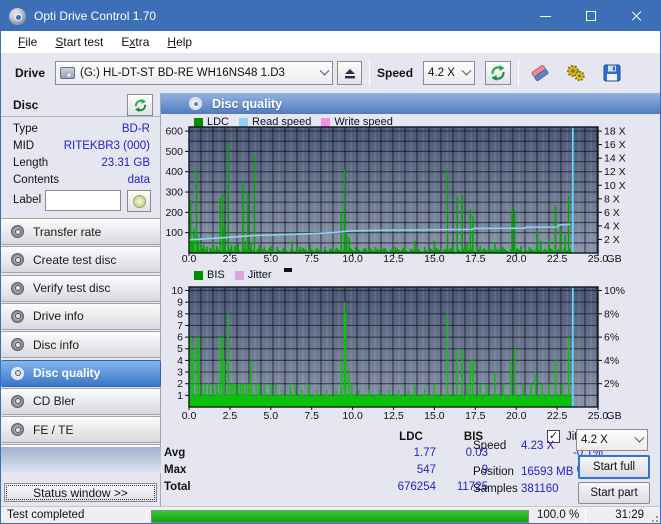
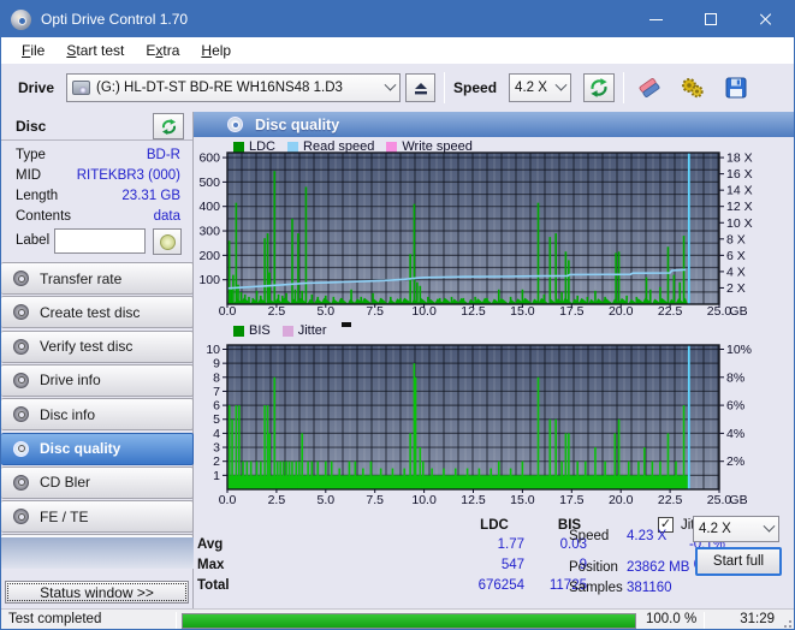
  Opti Drive Control 1.70
  F
  ile
  S
  tart test
  E
  x
  tra
  H
  elp
  Drive
  (G:) HL-DT-ST BD-RE WH16NS48 1.D3
  Speed
  4.2 X
  Disc
  Type
  BD-R
  MID
  RITEKBR3 (000)
  Length
  23.31 GB
  Contents
  data
  Label
  Transfer rate
  Create test disc
  Verify test disc
  Drive info
  Disc info
  Disc quality
  CD Bler
  FE / TE
  Status window >>
  Disc quality
  LDC
  Read speed
  Write speed
  100
  200
  300
  400
  500
  600
  2 X
  4 X
  6 X
  8 X
  10 X
  12 X
  14 X
  16 X
  18 X
  0.0
  2.5
  5.0
  7.5
  10.0
  12.5
  15.0
  17.5
  20.0
  22.5
  25.0
  GB
  BIS
  Jitter
  1
  2
  3
  4
  5
  6
  7
  8
  9
  10
  2%
  4%
  6%
  8%
  10%
  0.0
  2.5
  5.0
  7.5
  10.0
  12.5
  15.0
  17.5
  20.0
  22.5
  25.0
  GB
  LDC
  BIS
  ✓
  Avg
  1.77
  0.03
  -0.1%
  Max
  547
  9
  Total
  676254
  11725
  Speed
  4.23 X
  Position
- 16593 MB
+ 23862 MB
  Samples
  381160
  4.2 X
  Start full
- Start part
  Test completed
  100.0 %
  31:29
